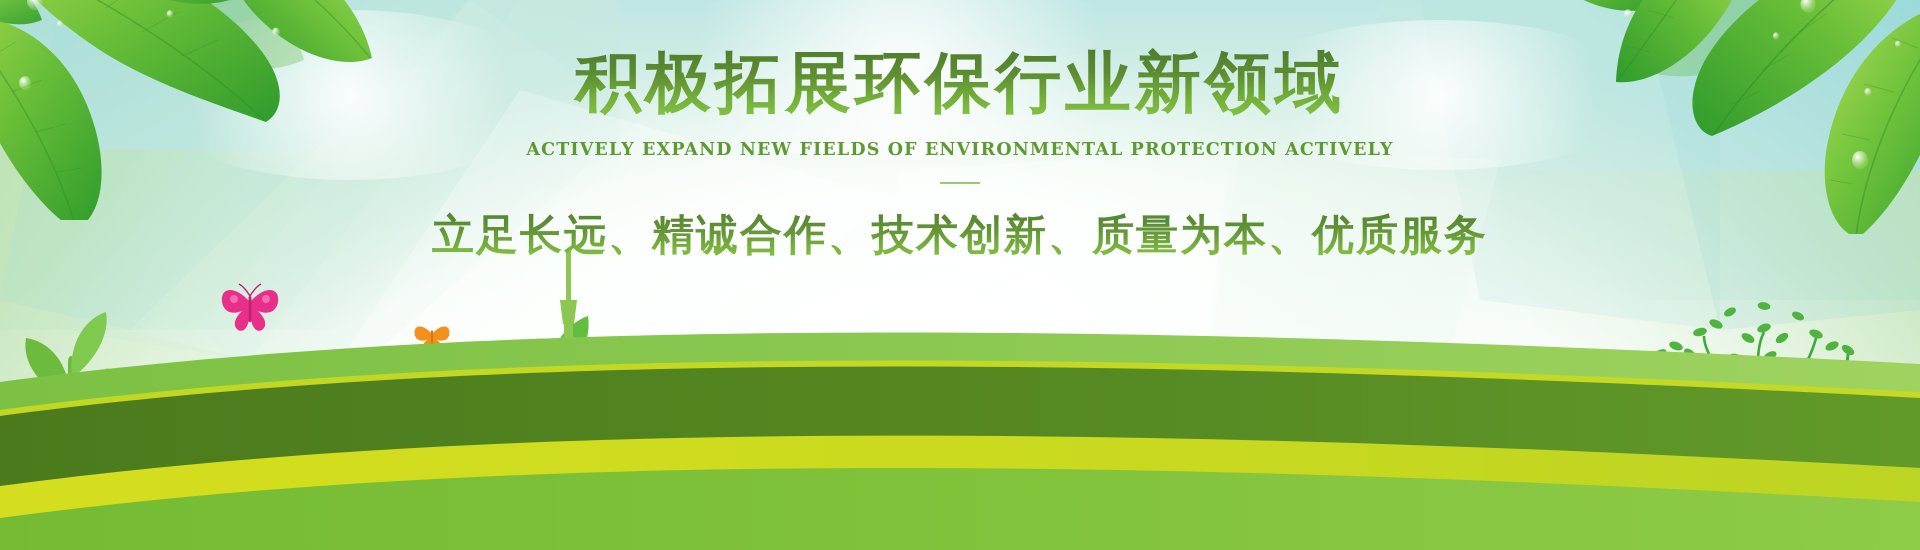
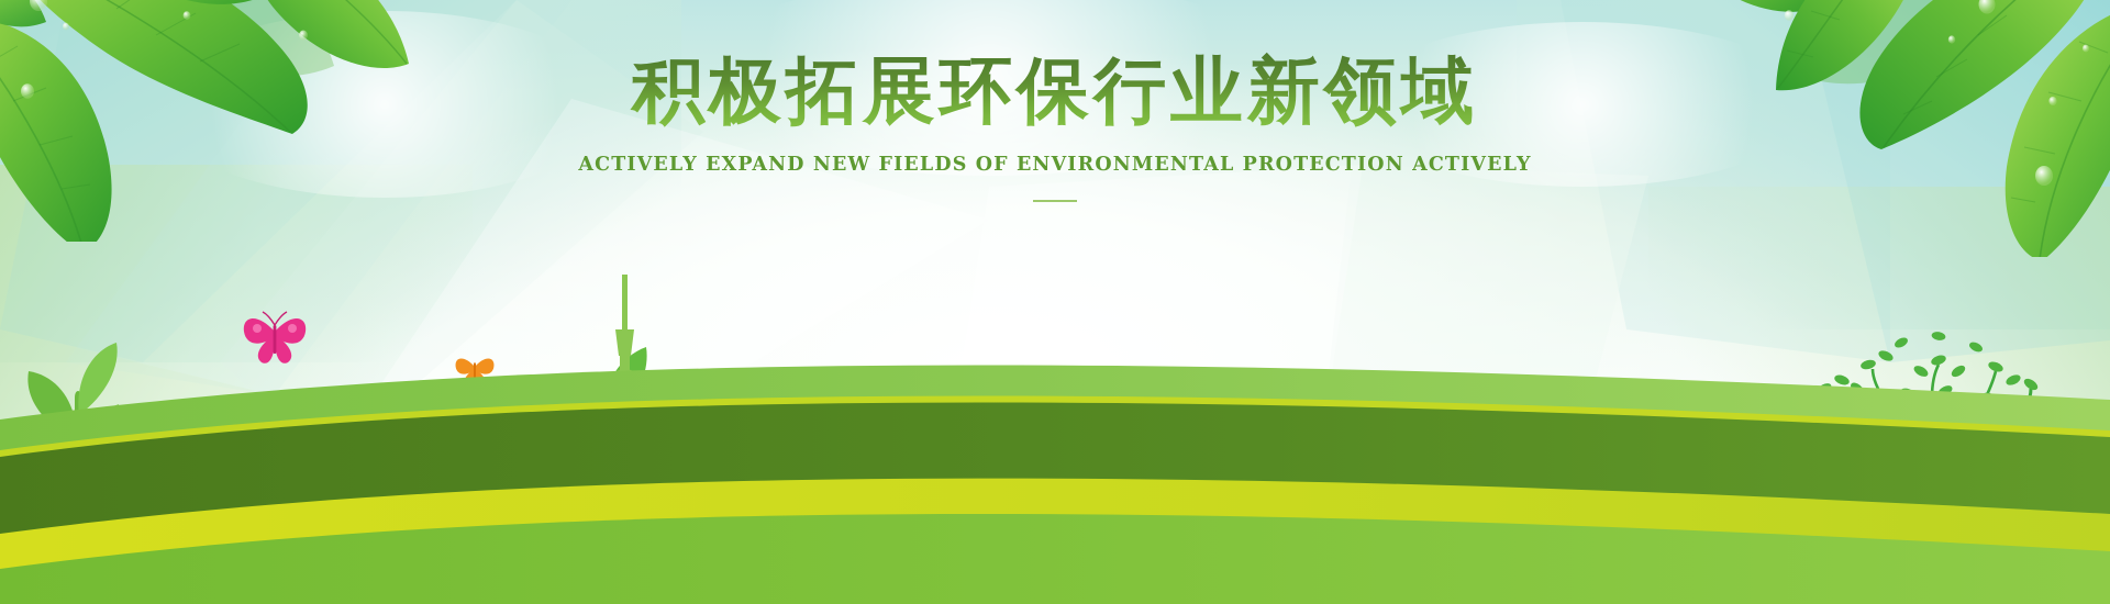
  积极拓展环保行业新领域
  ACTIVELY EXPAND NEW FIELDS OF ENVIRONMENTAL PROTECTION ACTIVELY
- 立足长远、精诚合作、技术创新、质量为本、优质服务
